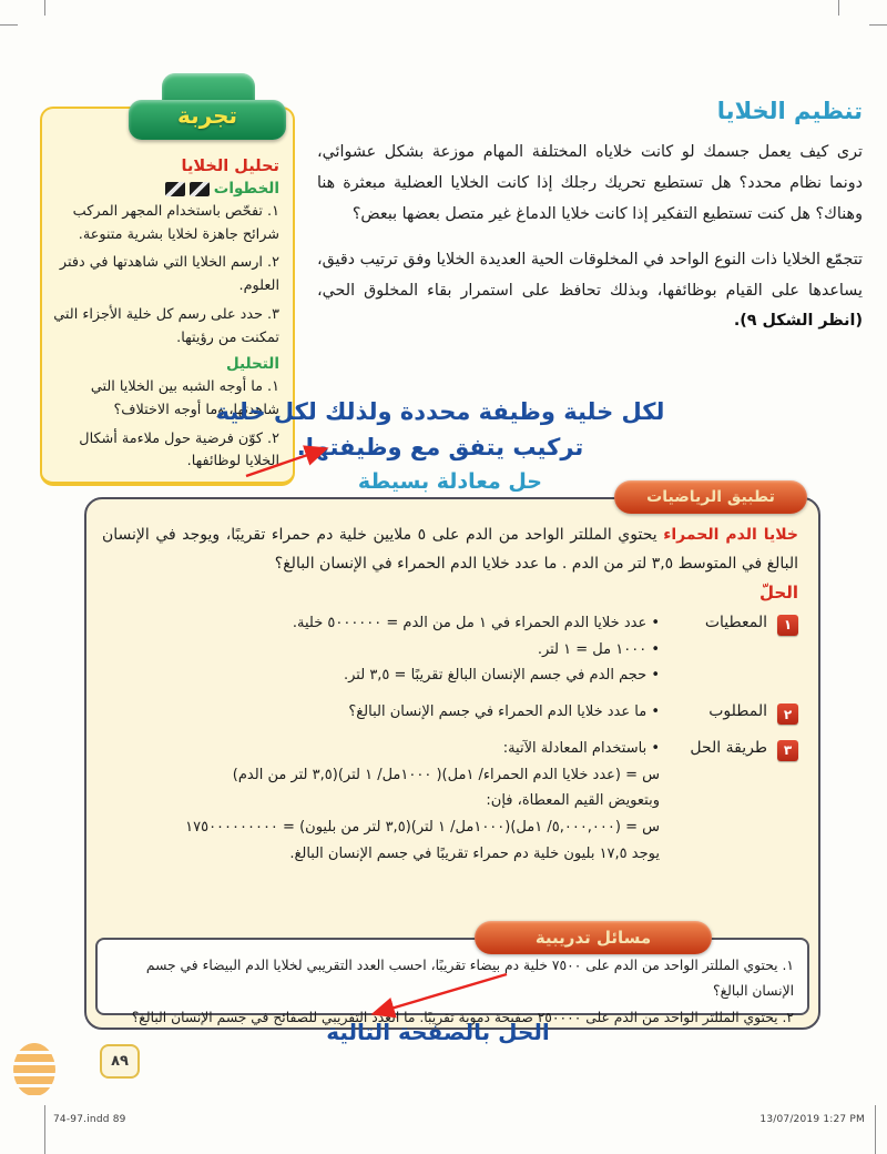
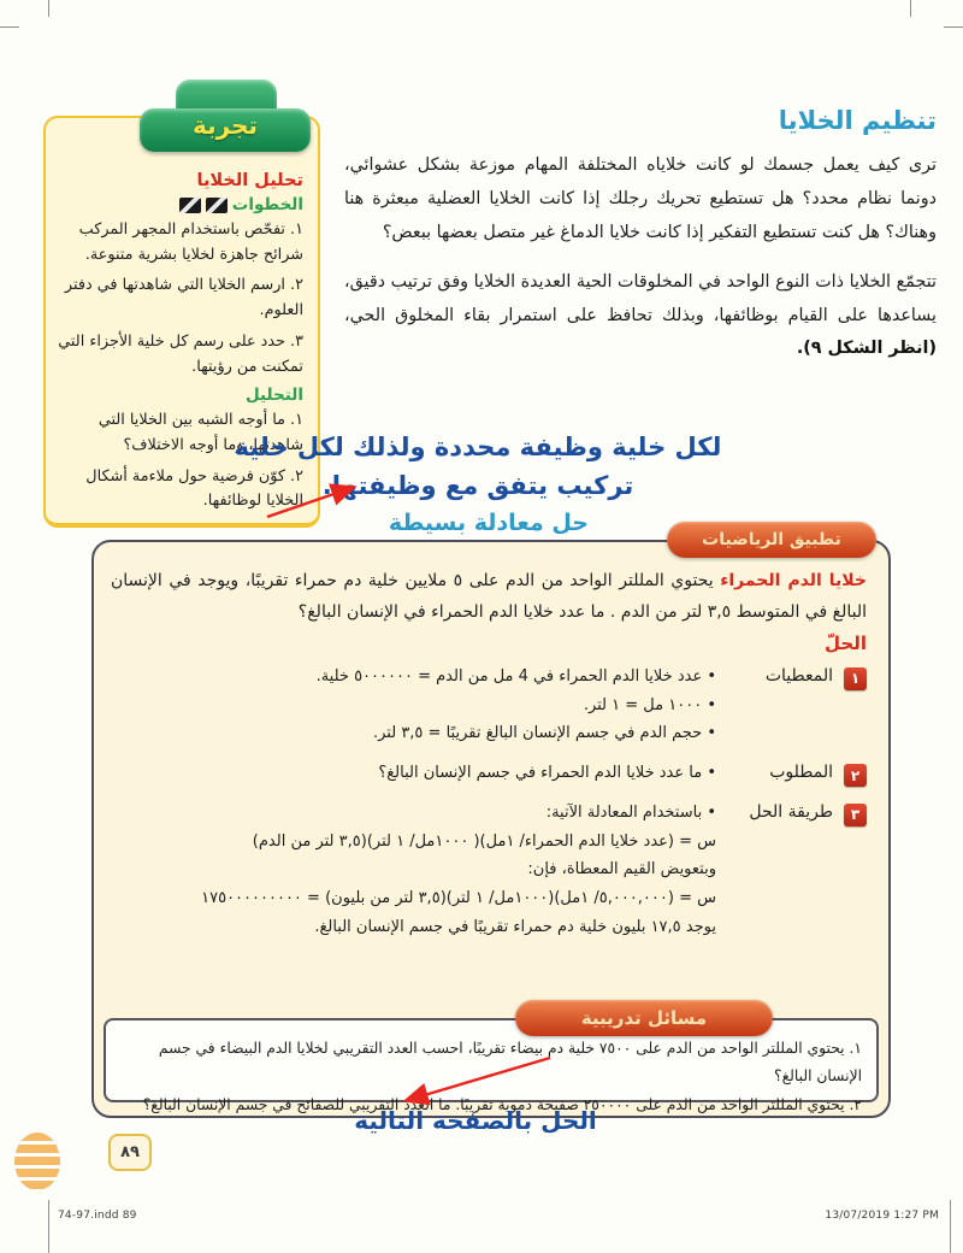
  تجربة
  تحليل الخلايا
  الخطوات
  ١. تفحّص باستخدام المجهر المركب شرائح جاهزة لخلايا بشرية متنوعة.
  ٢. ارسم الخلايا التي شاهدتها في دفتر العلوم.
  ٣. حدد على رسم كل خلية الأجزاء التي تمكنت من رؤيتها.
  التحليل
  ١. ما أوجه الشبه بين الخلايا التي شاهدتها، وما أوجه الاختلاف؟
  ٢. كوّن فرضية حول ملاءمة أشكال الخلايا لوظائفها.
  تنظيم الخلايا
  ترى كيف يعمل جسمك لو كانت خلاياه المختلفة المهام موزعة بشكل عشوائي، دونما نظام محدد؟ هل تستطيع تحريك رجلك إذا كانت الخلايا العضلية مبعثرة هنا وهناك؟ هل كنت تستطيع التفكير إذا كانت خلايا الدماغ غير متصل بعضها ببعض؟
  تتجمّع الخلايا ذات النوع الواحد في المخلوقات الحية العديدة الخلايا وفق ترتيب دقيق، يساعدها على القيام بوظائفها، وبذلك تحافظ على استمرار بقاء المخلوق الحي، (انظر الشكل ٩).
  لكل خلية وظيفة محددة ولذلك لكل خلية تركيب يتفق مع وظيفتها.
  حل معادلة بسيطة
  تطبيق الرياضيات
  خلايا الدم الحمراء يحتوي المللتر الواحد من الدم على ٥ ملايين خلية دم حمراء تقريبًا، ويوجد في الإنسان البالغ في المتوسط ٣,٥ لتر من الدم . ما عدد خلايا الدم الحمراء في الإنسان البالغ؟
  الحلّ
  ١
  المعطيات
- • عدد خلايا الدم الحمراء في ١ مل من الدم = ٥٠٠٠٠٠٠ خلية.
+ • عدد خلايا الدم الحمراء في 4 مل من الدم = ٥٠٠٠٠٠٠ خلية.
  • ١٠٠٠ مل = ١ لتر.
  • حجم الدم في جسم الإنسان البالغ تقريبًا = ٣,٥ لتر.
  ٢
  المطلوب
  • ما عدد خلايا الدم الحمراء في جسم الإنسان البالغ؟
  ٣
  طريقة الحل
  • باستخدام المعادلة الآتية:
  س = (عدد خلايا الدم الحمراء/ ١مل)( ١٠٠٠مل/ ١ لتر)(٣,٥ لتر من الدم)
  وبتعويض القيم المعطاة، فإن:
  س = (٥,٠٠٠,٠٠٠/ ١مل)(١٠٠٠مل/ ١ لتر)(٣,٥ لتر من بليون) = ١٧٥٠٠٠٠٠٠٠٠٠
  يوجد ١٧,٥ بليون خلية دم حمراء تقريبًا في جسم الإنسان البالغ.
  مسائل تدريبية
  ١. يحتوي المللتر الواحد من الدم على ٧٥٠٠ خلية دم بيضاء تقريبًا، احسب العدد التقريبي لخلايا الدم البيضاء في جسم الإنسان البالغ؟
  ٢. يحتوي المللتر الواحد من الدم على ٢٥٠٠٠٠ صفيحة دموية تقريبًا. ما العدد التقريبي للصفائح في جسم الإنسان البالغ؟
  الحل بالصفحة التالية
  ٨٩
  74-97.indd 89
  13/07/2019 1:27 PM
